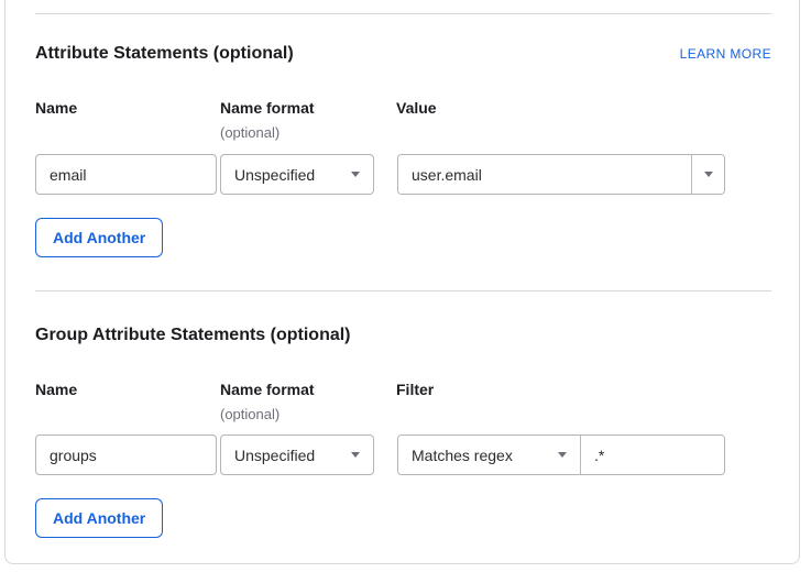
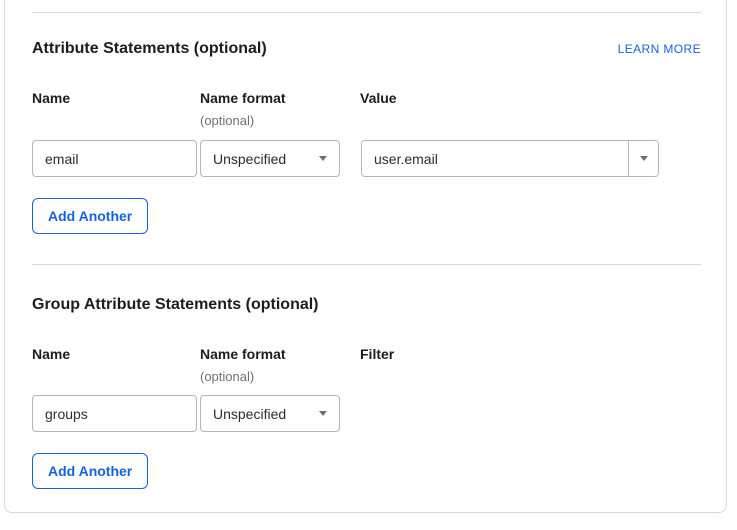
  Attribute Statements (optional)
  LEARN MORE
  Name
  Name format
  Value
  (optional)
  email
  Unspecified
  user.email
  Add Another
  Group Attribute Statements (optional)
  Name
  Name format
  Filter
  (optional)
  groups
  Unspecified
- Matches regex
- .*
  Add Another
